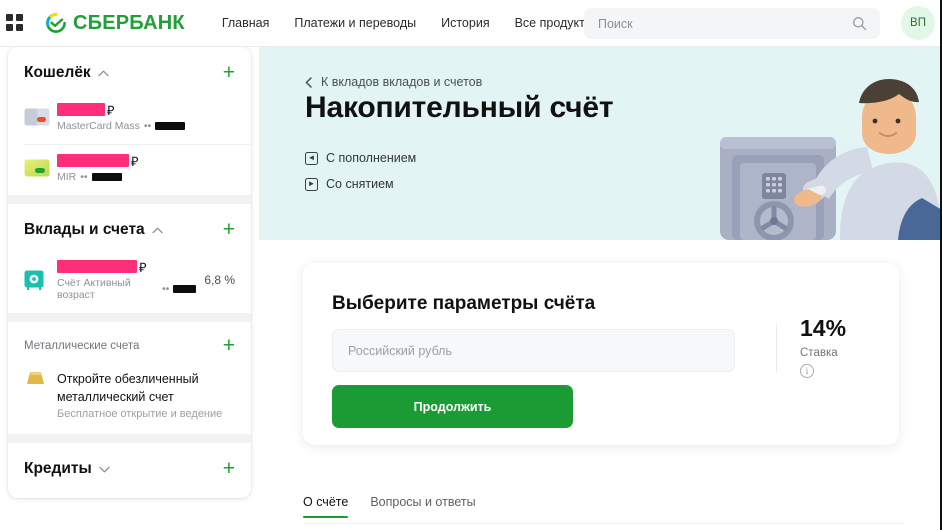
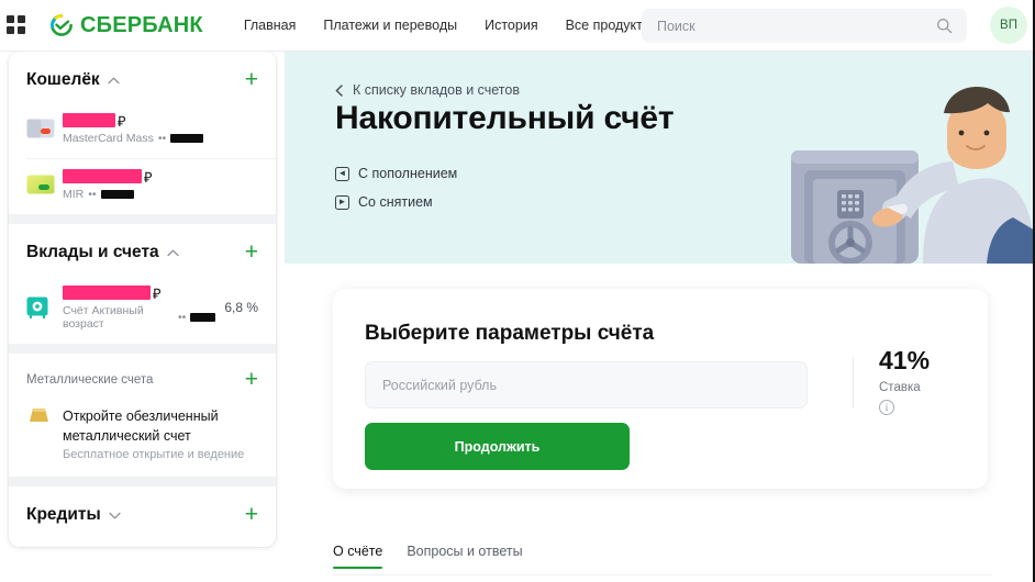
  СБЕРБАНК
  Главная
  Платежи и переводы
  История
  Все продукт
  Поиск
  ВП
- К вкладов вкладов и счетов
+ К списку вкладов и счетов
  Накопительный счёт
  ◄
  С пополнением
  ►
  Со снятием
  Кошелёк
  +
  ₽
  MasterCard Mass
  ••
  ₽
  MIR
  ••
  Вклады и счета
  +
  ₽
  Счёт Активный возраст
  ••
  6,8 %
  Металлические счета
  +
  Откройте обезличенный металлический счет
  Бесплатное открытие и ведение
  Кредиты
  +
  Выберите параметры счёта
  Российский рубль
  Продолжить
- 14%
+ 41%
  Ставка
  i
  О счёте
  Вопросы и ответы
